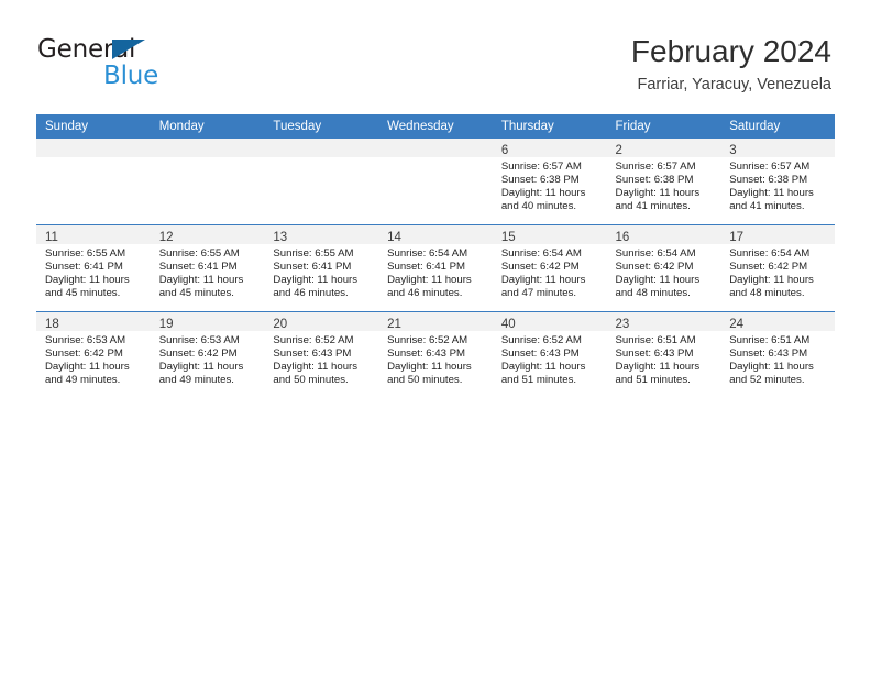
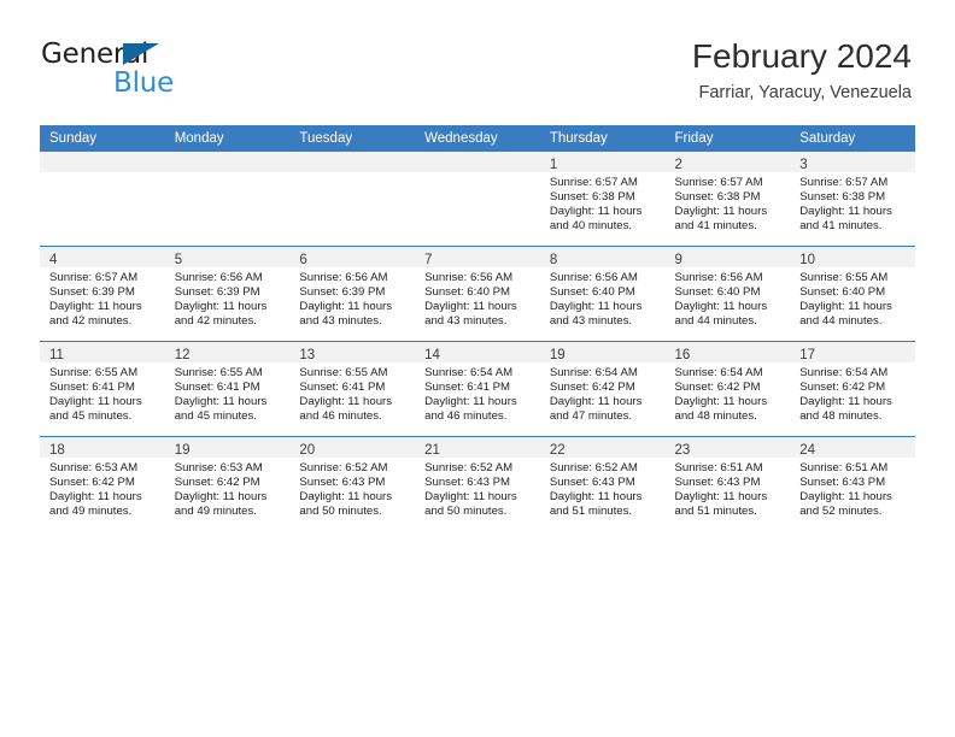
  General
  Blue
  February 2024
  Farriar, Yaracuy, Venezuela
  Sunday	Monday	Tuesday	Wednesday	Thursday	Friday	Saturday
- 				6Sunrise: 6:57 AMSunset: 6:38 PMDaylight: 11 hoursand 40 minutes.	2Sunrise: 6:57 AMSunset: 6:38 PMDaylight: 11 hoursand 41 minutes.	3Sunrise: 6:57 AMSunset: 6:38 PMDaylight: 11 hoursand 41 minutes.
+ 				1Sunrise: 6:57 AMSunset: 6:38 PMDaylight: 11 hoursand 40 minutes.	2Sunrise: 6:57 AMSunset: 6:38 PMDaylight: 11 hoursand 41 minutes.	3Sunrise: 6:57 AMSunset: 6:38 PMDaylight: 11 hoursand 41 minutes.
+ 4Sunrise: 6:57 AMSunset: 6:39 PMDaylight: 11 hoursand 42 minutes.	5Sunrise: 6:56 AMSunset: 6:39 PMDaylight: 11 hoursand 42 minutes.	6Sunrise: 6:56 AMSunset: 6:39 PMDaylight: 11 hoursand 43 minutes.	7Sunrise: 6:56 AMSunset: 6:40 PMDaylight: 11 hoursand 43 minutes.	8Sunrise: 6:56 AMSunset: 6:40 PMDaylight: 11 hoursand 43 minutes.	9Sunrise: 6:56 AMSunset: 6:40 PMDaylight: 11 hoursand 44 minutes.	10Sunrise: 6:55 AMSunset: 6:40 PMDaylight: 11 hoursand 44 minutes.
- 11Sunrise: 6:55 AMSunset: 6:41 PMDaylight: 11 hoursand 45 minutes.	12Sunrise: 6:55 AMSunset: 6:41 PMDaylight: 11 hoursand 45 minutes.	13Sunrise: 6:55 AMSunset: 6:41 PMDaylight: 11 hoursand 46 minutes.	14Sunrise: 6:54 AMSunset: 6:41 PMDaylight: 11 hoursand 46 minutes.	15Sunrise: 6:54 AMSunset: 6:42 PMDaylight: 11 hoursand 47 minutes.	16Sunrise: 6:54 AMSunset: 6:42 PMDaylight: 11 hoursand 48 minutes.	17Sunrise: 6:54 AMSunset: 6:42 PMDaylight: 11 hoursand 48 minutes.
+ 11Sunrise: 6:55 AMSunset: 6:41 PMDaylight: 11 hoursand 45 minutes.	12Sunrise: 6:55 AMSunset: 6:41 PMDaylight: 11 hoursand 45 minutes.	13Sunrise: 6:55 AMSunset: 6:41 PMDaylight: 11 hoursand 46 minutes.	14Sunrise: 6:54 AMSunset: 6:41 PMDaylight: 11 hoursand 46 minutes.	19Sunrise: 6:54 AMSunset: 6:42 PMDaylight: 11 hoursand 47 minutes.	16Sunrise: 6:54 AMSunset: 6:42 PMDaylight: 11 hoursand 48 minutes.	17Sunrise: 6:54 AMSunset: 6:42 PMDaylight: 11 hoursand 48 minutes.
- 18Sunrise: 6:53 AMSunset: 6:42 PMDaylight: 11 hoursand 49 minutes.	19Sunrise: 6:53 AMSunset: 6:42 PMDaylight: 11 hoursand 49 minutes.	20Sunrise: 6:52 AMSunset: 6:43 PMDaylight: 11 hoursand 50 minutes.	21Sunrise: 6:52 AMSunset: 6:43 PMDaylight: 11 hoursand 50 minutes.	40Sunrise: 6:52 AMSunset: 6:43 PMDaylight: 11 hoursand 51 minutes.	23Sunrise: 6:51 AMSunset: 6:43 PMDaylight: 11 hoursand 51 minutes.	24Sunrise: 6:51 AMSunset: 6:43 PMDaylight: 11 hoursand 52 minutes.
+ 18Sunrise: 6:53 AMSunset: 6:42 PMDaylight: 11 hoursand 49 minutes.	19Sunrise: 6:53 AMSunset: 6:42 PMDaylight: 11 hoursand 49 minutes.	20Sunrise: 6:52 AMSunset: 6:43 PMDaylight: 11 hoursand 50 minutes.	21Sunrise: 6:52 AMSunset: 6:43 PMDaylight: 11 hoursand 50 minutes.	22Sunrise: 6:52 AMSunset: 6:43 PMDaylight: 11 hoursand 51 minutes.	23Sunrise: 6:51 AMSunset: 6:43 PMDaylight: 11 hoursand 51 minutes.	24Sunrise: 6:51 AMSunset: 6:43 PMDaylight: 11 hoursand 52 minutes.
